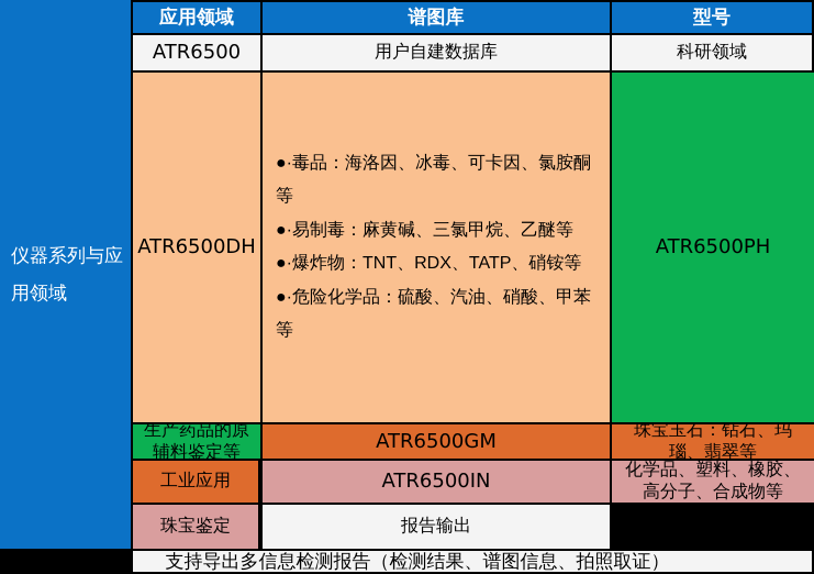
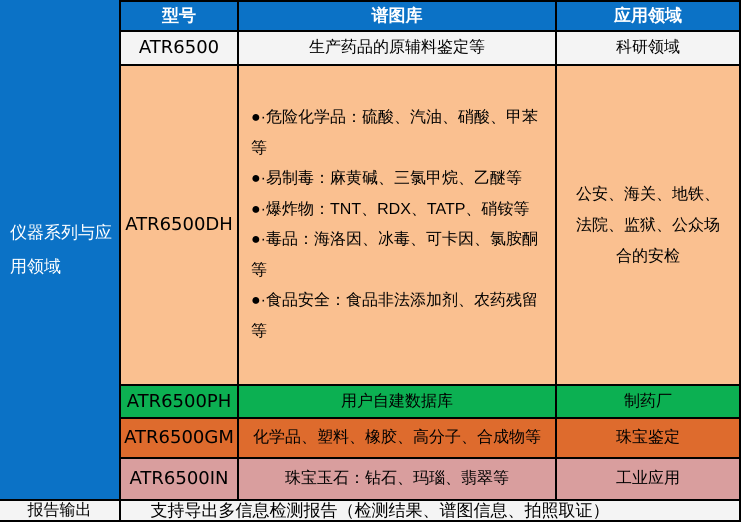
  仪器系列与应用领域
- 应用领域
+ 型号
  谱图库
- 型号
+ 应用领域
  ATR6500
- 用户自建数据库
+ 生产药品的原辅料鉴定等
  科研领域
  ATR6500DH
- ●·毒品：海洛因、冰毒、可卡因、氯胺酮等
+ ●·危险化学品：硫酸、汽油、硝酸、甲苯等
  ●·易制毒：麻黄碱、三氯甲烷、乙醚等
  ●·爆炸物：TNT、RDX、TATP、硝铵等
- ●·危险化学品：硫酸、汽油、硝酸、甲苯等
+ ●·毒品：海洛因、冰毒、可卡因、氯胺酮等
+ ●·食品安全：食品非法添加剂、农药残留等
+ 公安、海关、地铁、法院、监狱、公众场合的安检
  ATR6500PH
- 生产药品的原辅料鉴定等
+ 用户自建数据库
+ 制药厂
  ATR6500GM
- 珠宝玉石：钻石、玛瑙、翡翠等
+ 化学品、塑料、橡胶、高分子、合成物等
- 工业应用
+ 珠宝鉴定
  ATR6500IN
- 化学品、塑料、橡胶、高分子、合成物等
+ 珠宝玉石：钻石、玛瑙、翡翠等
- 珠宝鉴定
+ 工业应用
  报告输出
  支持导出多信息检测报告（检测结果、谱图信息、拍照取证）
